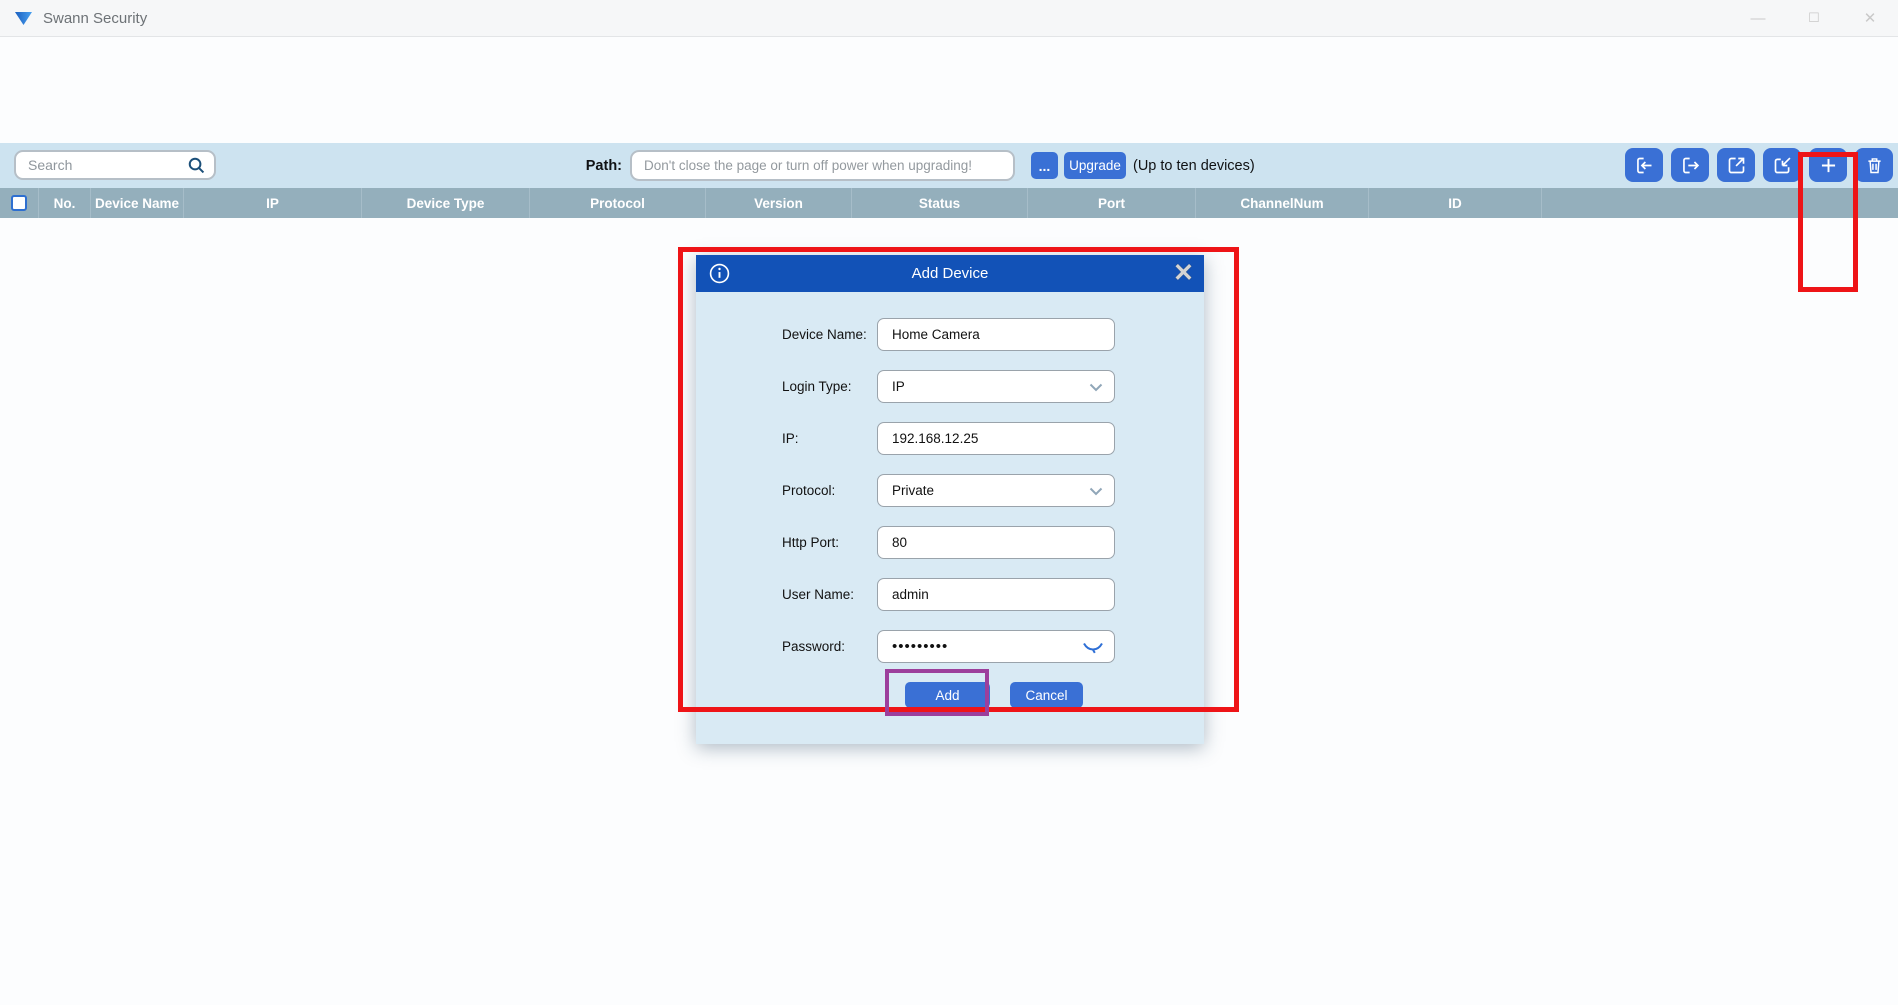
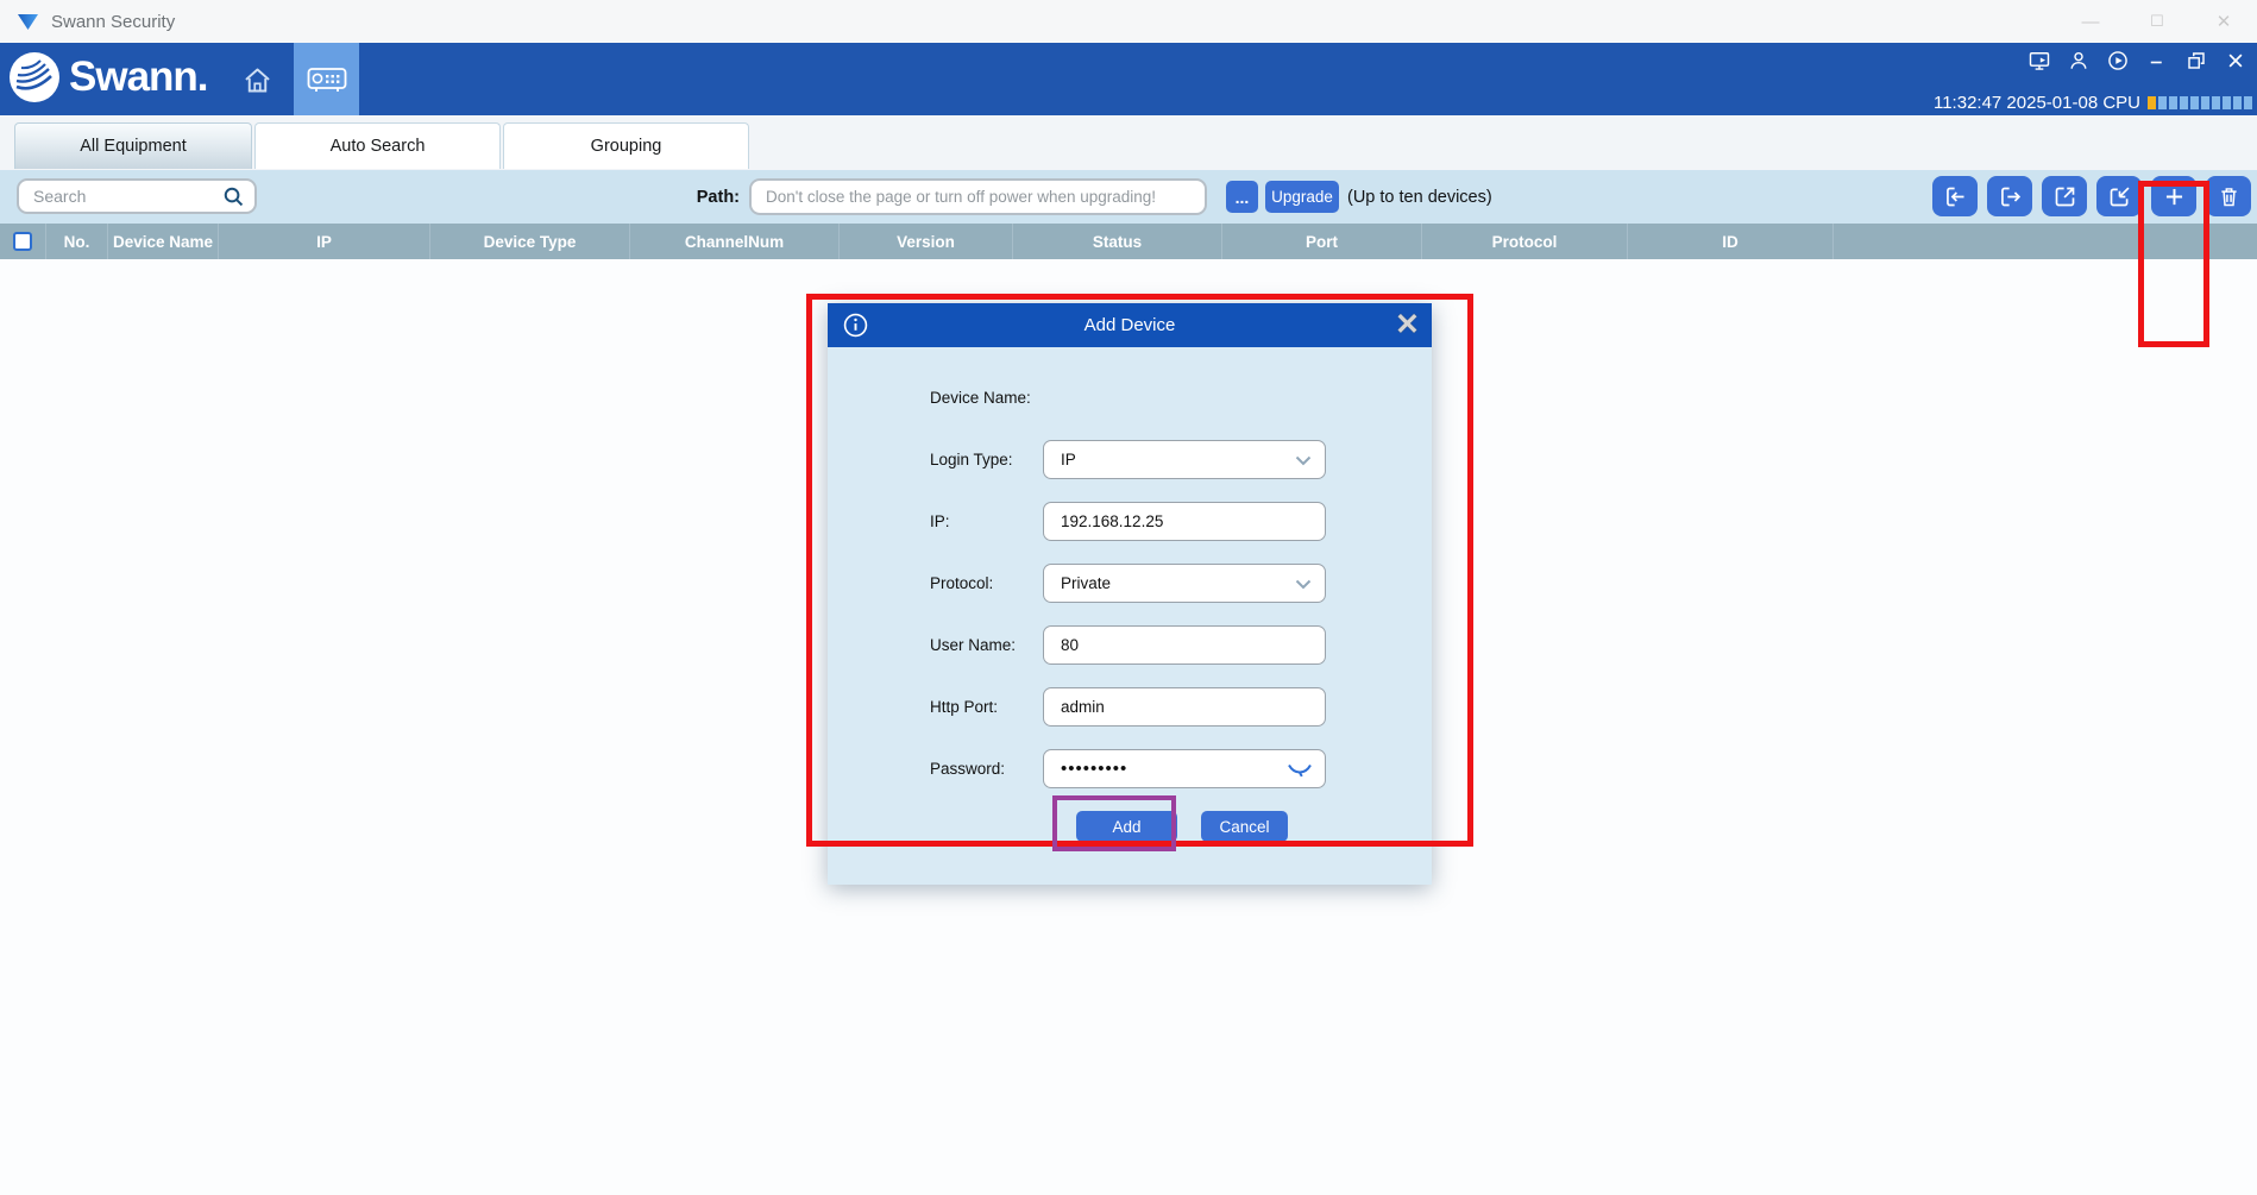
  Swann Security
  ☐
  ✕
+ Swann.
+ 11:32:47 2025-01-08 CPU
+ All Equipment
+ Auto Search
+ Grouping
  Search
  Path:
  Don't close the page or turn off power when upgrading!
  ...
  Upgrade
  (Up to ten devices)
  No.
  Device Name
  IP
  Device Type
- Protocol
+ ChannelNum
  Version
  Status
  Port
- ChannelNum
+ Protocol
  ID
  Add Device
  ✕
  Device Name:
- Home Camera
  Login Type:
  IP
  IP:
  192.168.12.25
  Protocol:
  Private
- Http Port:
+ User Name:
  80
- User Name:
+ Http Port:
  admin
  Password:
  •••••••••
  Add
  Cancel
